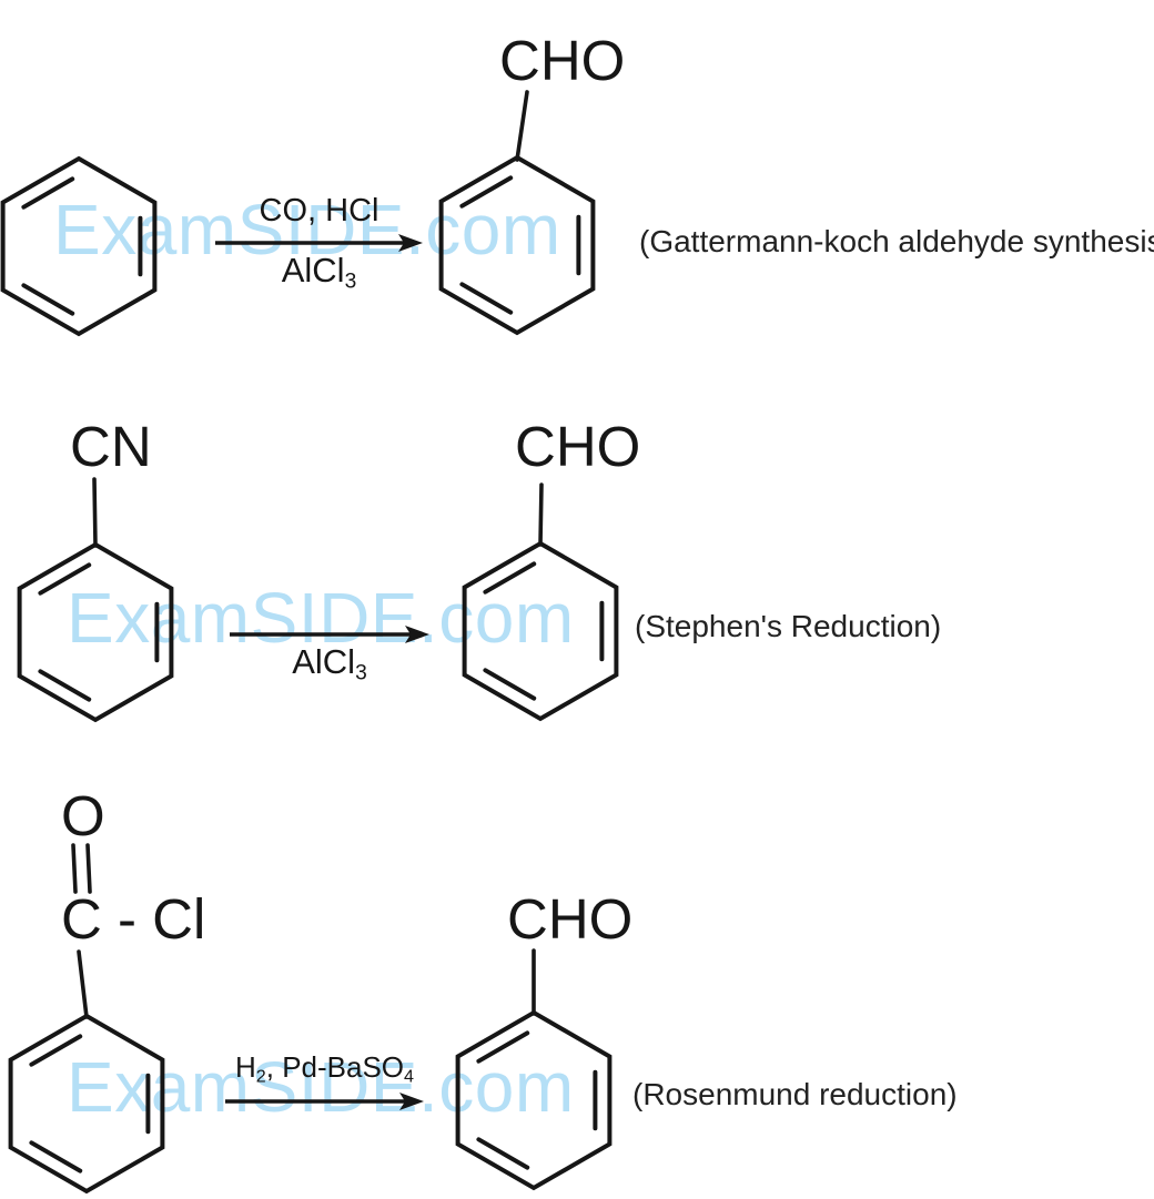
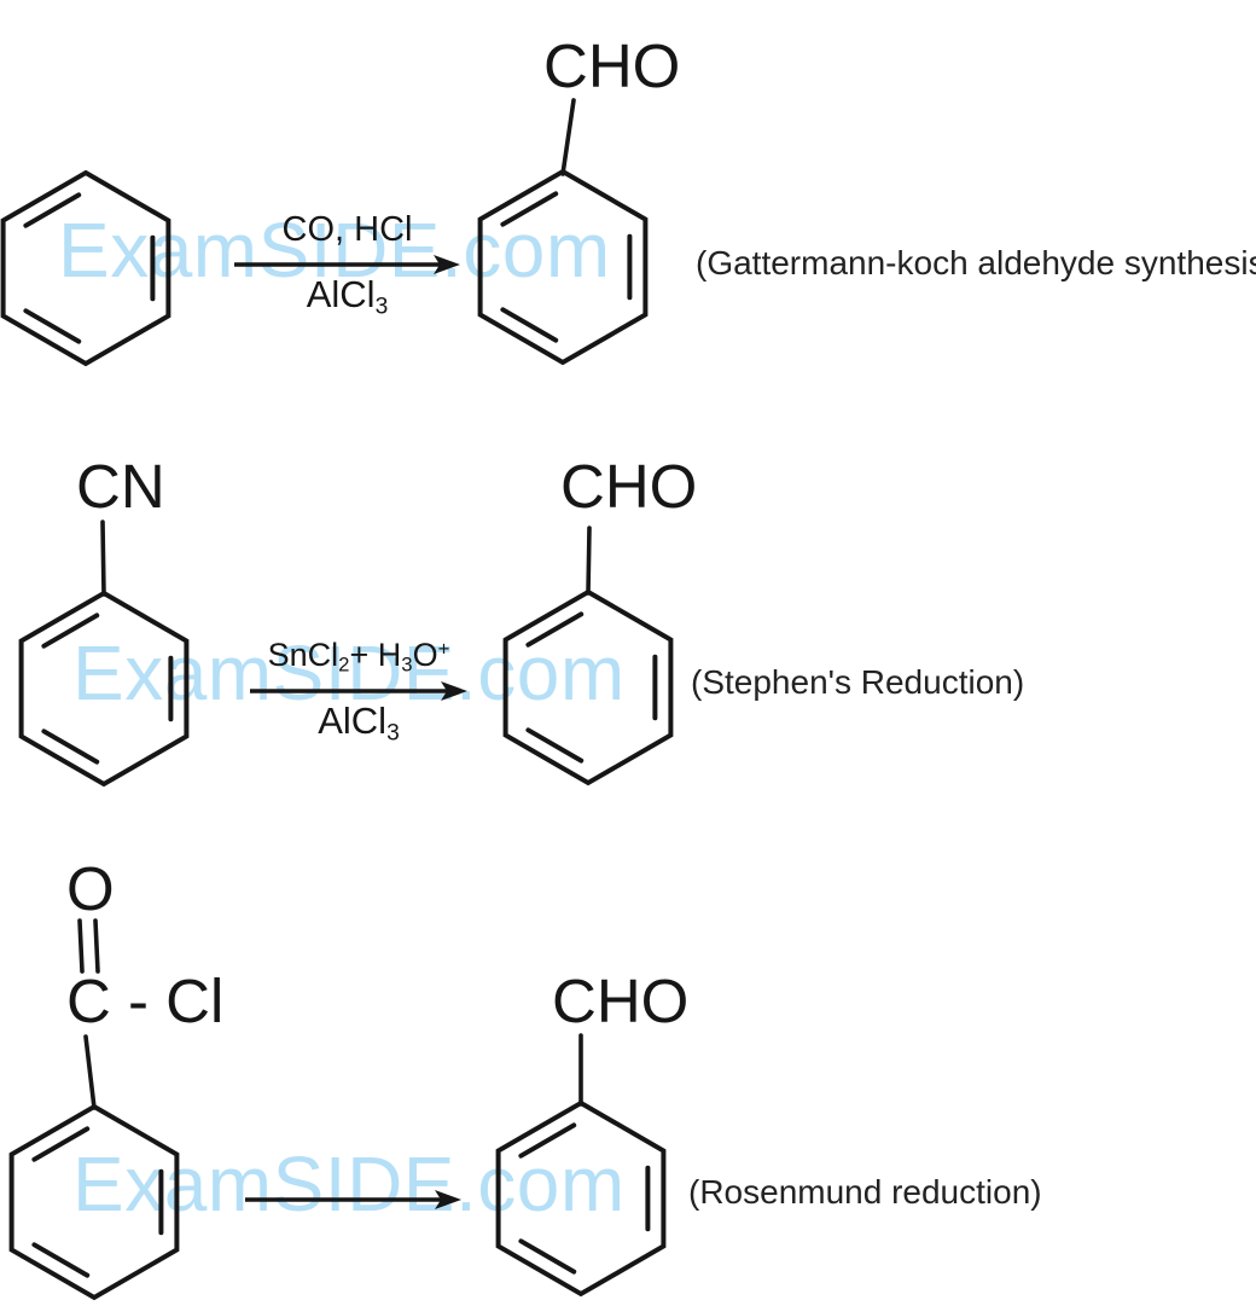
  ExamSIDE.om
  ExmSIDE.com
  ExamSIDE.om
  CHO
  CO, HCl
  AlCl3
  (Gattermann-koch aldehyde synthesi
  CN
  CHO
+ SnCl2+ H3O+
  AlCl3
  (Stephen's Reduction)
  O
  C - Cl
  CHO
- H2, Pd-BaSO4
  (Rosenmund reduction)
